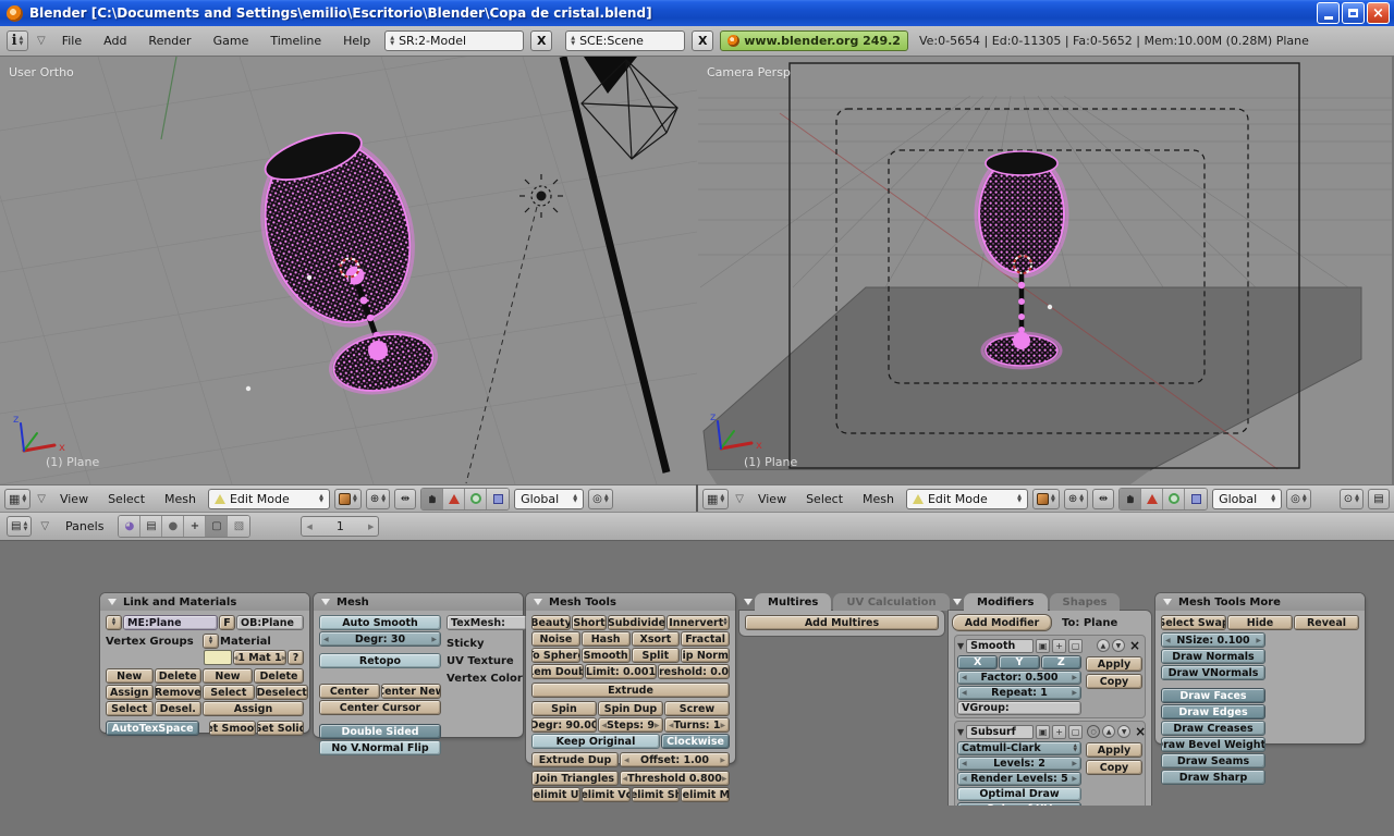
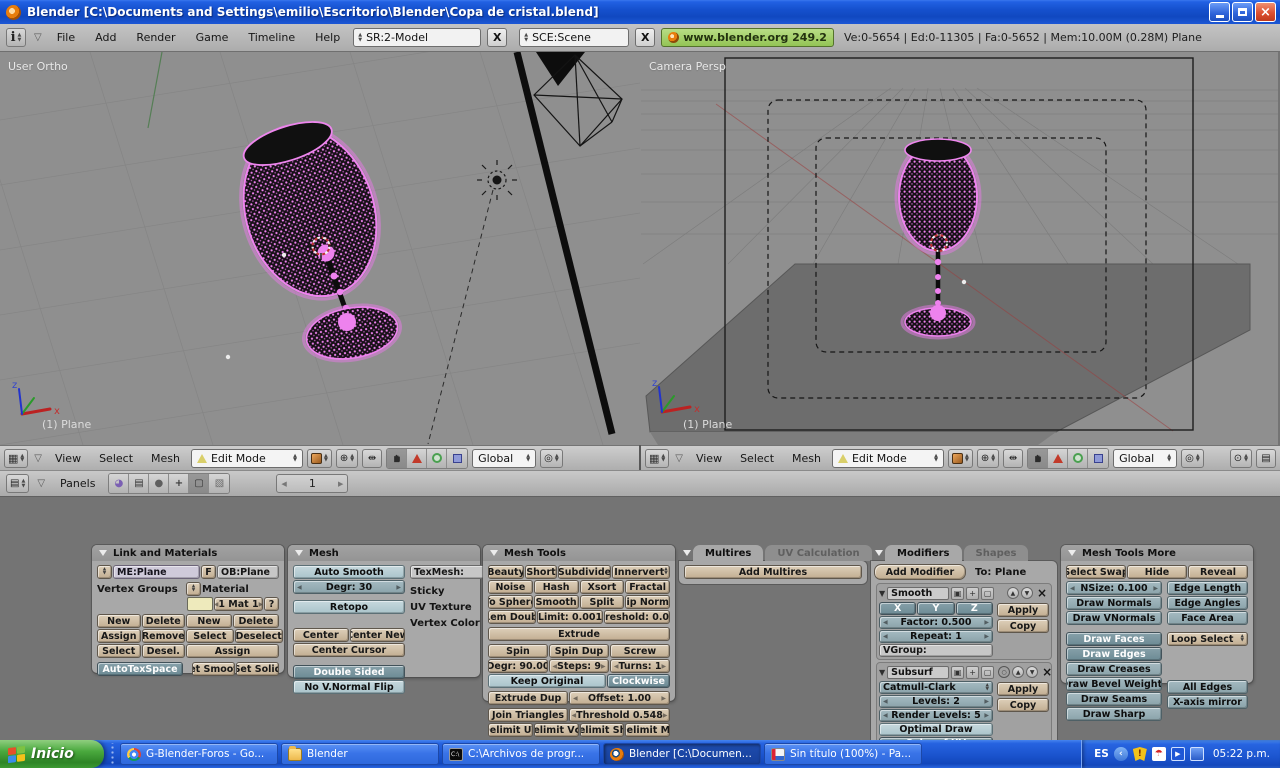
  Blender [C:\Documents and Settings\emilio\Escritorio\Blender\Copa de cristal.blend]
  ×
  i
  ▽
  File
  Add
  Render
  Game
  Timeline
  Help
  SR:2-Model
  X
  SCE:Scene
  X
  www.blender.org 249.2
  Ve:0-5654 | Ed:0-11305 | Fa:0-5652 | Mem:10.00M (0.28M) Plane
  x
  z
  User Ortho
  (1) Plane
  ▦
  ▽
  View
  Select
  Mesh
  Edit Mode
  ⊕
  ⇹
  Global
  ◎
  x
  z
  Camera Persp
  (1) Plane
  ▦
  ▽
  View
  Select
  Mesh
  Edit Mode
  ⊕
  ⇹
  Global
  ◎
  ⊙
  ▤
  ▤
  ▽
  Panels
  ◕
  ▤
  ●
  +
  ▢
  ▧
  1
  Link and Materials
  ME:Plane
  F
  OB:Plane
  Vertex Groups
  Material
  1 Mat 1
  ?
  New
  Delete
  New
  Delete
  Assign
  Remove
  Select
  Deselect
  Select
  Desel.
  Assign
  AutoTexSpace
  Set Solid
  Mesh
  Auto Smooth
  Degr: 30
  Retopo
  Center
  Center New
  Center Cursor
  Double Sided
  No V.Normal Flip
  TexMesh:
  Sticky
  UV Texture
  Vertex Color
  Mesh Tools
  Beauty
  Short
  Subdivide
  Innervert
  Noise
  Hash
  Xsort
  Fractal
  o Spher
  Smooth
  Split
  lip Norm
  em Doub
  Limit: 0.001
  reshold: 0.0
  Extrude
  Spin
  Spin Dup
  Screw
  Degr: 90.00
  Steps: 9
  Turns: 1
  Keep Original
  Clockwise
  Extrude Dup
  Offset: 1.00
  Join Triangles
- Threshold 0.800
+ Threshold 0.548
  elimit U
  elimit Vc
  elimit Sh
  elimit M
  Multires
  UV Calculation
  Add Multires
  Modifiers
  Shapes
  Add Modifier
  To: Plane
  ▼
  Smooth
  ▣
  +
  ▢
  ×
  X
  Y
  Z
  Factor: 0.500
  Repeat: 1
  VGroup:
  Apply
  Copy
  ▼
  Subsurf
  ▣
  +
  ▢
  ×
  Catmull-Clark
  Levels: 2
  Render Levels: 5
  Optimal Draw
  Apply
  Copy
  Mesh Tools More
  Select Swap
  Hide
  Reveal
  NSize: 0.100
  Draw Normals
  Draw VNormals
  Draw Faces
  Draw Edges
  Draw Creases
  raw Bevel Weight
  Draw Seams
  Draw Sharp
+ Edge Length
+ Edge Angles
+ Face Area
+ Loop Select
+ All Edges
+ X-axis mirror
+ Inicio
+ G-Blender-Foros - Go...
+ Blender
+ C:\Archivos de progr...
+ Blender [C:\Documen...
+ Sin título (100%) - Pa...
+ ES
+ ‹
+ !
+ ☂
+ ▶
+ 05:22 p.m.
